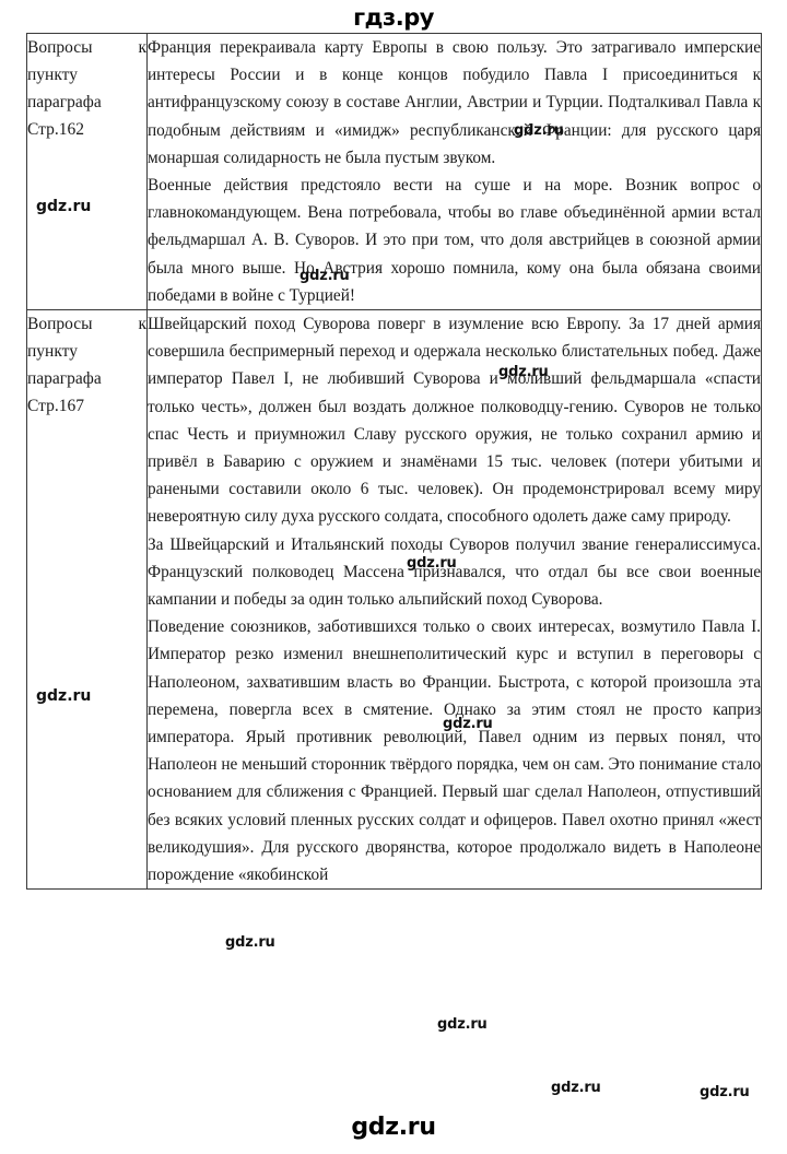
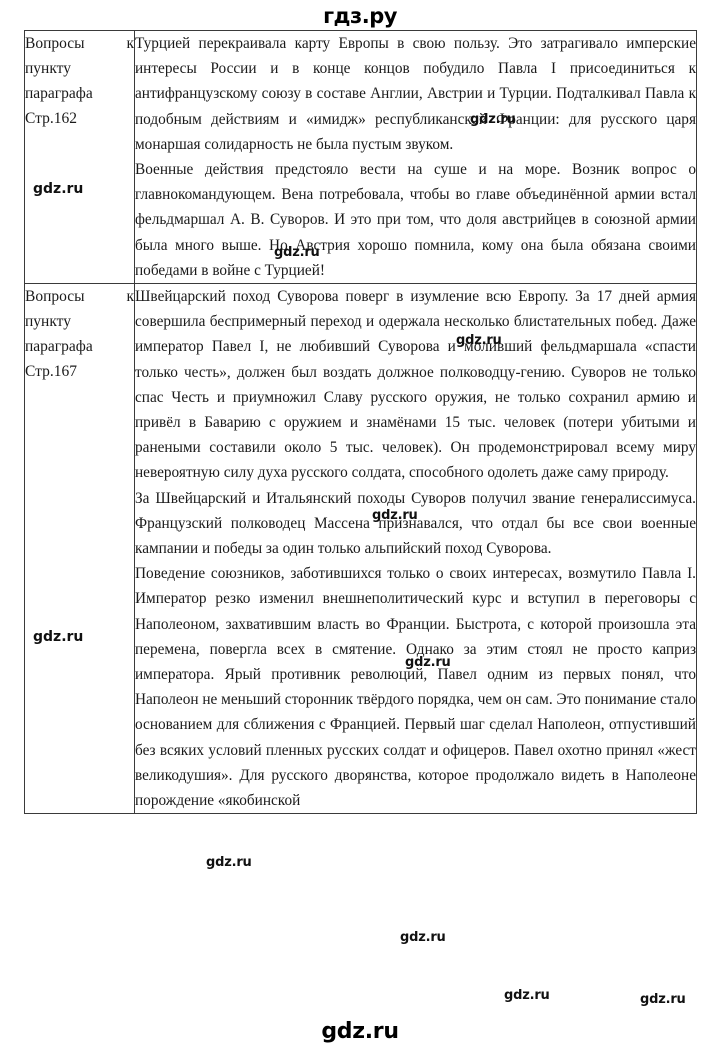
  гдз.ру
- Вопросы к пункту параграфа Стр.162 gdz.ru	Франция перекраивала карту Европы в свою пользу. Это затрагивало имперские интересы России и в конце концов побудило Павла I присоединиться к антифранцузскому союзу в составе Англии, Австрии и Турции. Подталкивал Павла к подобным действиям и «имидж» республиканской Франции: для русского царя монаршая солидарность не была пустым звуком. Военные действия предстояло вести на суше и на море. Возник вопрос о главнокомандующем. Вена потребовала, чтобы во главе объединённой армии встал фельдмаршал А. В. Суворов. И это при том, что доля австрийцев в союзной армии была много выше. Но Австрия хорошо помнила, кому она была обязана своими победами в войне с Турцией!
+ Вопросы к пункту параграфа Стр.162 gdz.ru	Турцией перекраивала карту Европы в свою пользу. Это затрагивало имперские интересы России и в конце концов побудило Павла I присоединиться к антифранцузскому союзу в составе Англии, Австрии и Турции. Подталкивал Павла к подобным действиям и «имидж» республиканской Франции: для русского царя монаршая солидарность не была пустым звуком. Военные действия предстояло вести на суше и на море. Возник вопрос о главнокомандующем. Вена потребовала, чтобы во главе объединённой армии встал фельдмаршал А. В. Суворов. И это при том, что доля австрийцев в союзной армии была много выше. Но Австрия хорошо помнила, кому она была обязана своими победами в войне с Турцией!
- Вопросы к пункту параграфа Стр.167 gdz.ru	Швейцарский поход Суворова поверг в изумление всю Европу. За 17 дней армия совершила беспримерный переход и одержала несколько блистательных побед. Даже император Павел I, не любивший Суворова и моливший фельдмаршала «спасти только честь», должен был воздать должное полководцу-гению. Суворов не только спас Честь и приумножил Славу русского оружия, не только сохранил армию и привёл в Баварию с оружием и знамёнами 15 тыс. человек (потери убитыми и ранеными составили около 6 тыс. человек). Он продемонстрировал всему миру невероятную силу духа русского солдата, способного одолеть даже саму природу. За Швейцарский и Итальянский походы Суворов получил звание генералиссимуса. Французский полководец Массена признавался, что отдал бы все свои военные кампании и победы за один только альпийский поход Суворова. Поведение союзников, заботившихся только о своих интересах, возмутило Павла I. Император резко изменил внешнеполитический курс и вступил в переговоры с Наполеоном, захватившим власть во Франции. Быстрота, с которой произошла эта перемена, повергла всех в смятение. Однако за этим стоял не просто каприз императора. Ярый противник революций, Павел одним из первых понял, что Наполеон не меньший сторонник твёрдого порядка, чем он сам. Это понимание стало основанием для сближения с Францией. Первый шаг сделал Наполеон, отпустивший без всяких условий пленных русских солдат и офицеров. Павел охотно принял «жест великодушия». Для русского дворянства, которое продолжало видеть в Наполеоне порождение «якобинской
+ Вопросы к пункту параграфа Стр.167 gdz.ru	Швейцарский поход Суворова поверг в изумление всю Европу. За 17 дней армия совершила беспримерный переход и одержала несколько блистательных побед. Даже император Павел I, не любивший Суворова и моливший фельдмаршала «спасти только честь», должен был воздать должное полководцу-гению. Суворов не только спас Честь и приумножил Славу русского оружия, не только сохранил армию и привёл в Баварию с оружием и знамёнами 15 тыс. человек (потери убитыми и ранеными составили около 5 тыс. человек). Он продемонстрировал всему миру невероятную силу духа русского солдата, способного одолеть даже саму природу. За Швейцарский и Итальянский походы Суворов получил звание генералиссимуса. Французский полководец Массена признавался, что отдал бы все свои военные кампании и победы за один только альпийский поход Суворова. Поведение союзников, заботившихся только о своих интересах, возмутило Павла I. Император резко изменил внешнеполитический курс и вступил в переговоры с Наполеоном, захватившим власть во Франции. Быстрота, с которой произошла эта перемена, повергла всех в смятение. Однако за этим стоял не просто каприз императора. Ярый противник революций, Павел одним из первых понял, что Наполеон не меньший сторонник твёрдого порядка, чем он сам. Это понимание стало основанием для сближения с Францией. Первый шаг сделал Наполеон, отпустивший без всяких условий пленных русских солдат и офицеров. Павел охотно принял «жест великодушия». Для русского дворянства, которое продолжало видеть в Наполеоне порождение «якобинской
  gdz.ru
  gdz.ru
  gdz.ru
  gdz.ru
  gdz.ru
  gdz.ru
  gdz.ru
  gdz.ru
  gdz.ru
  gdz.ru
